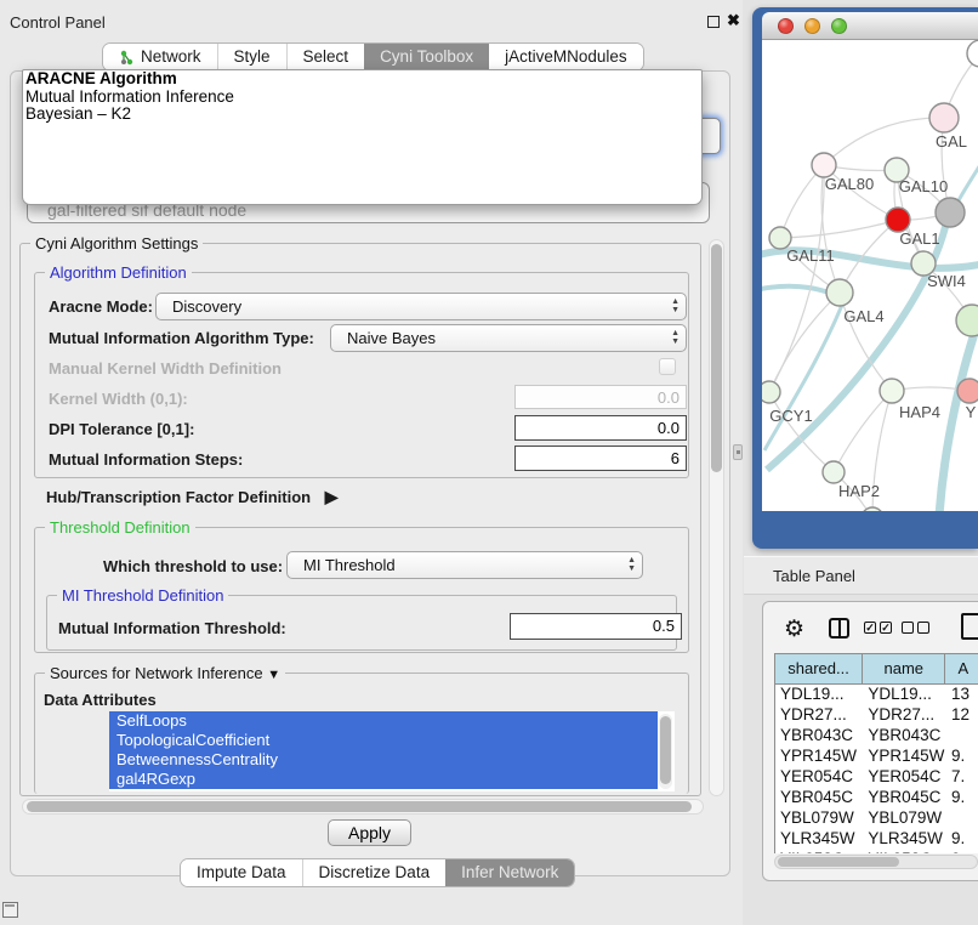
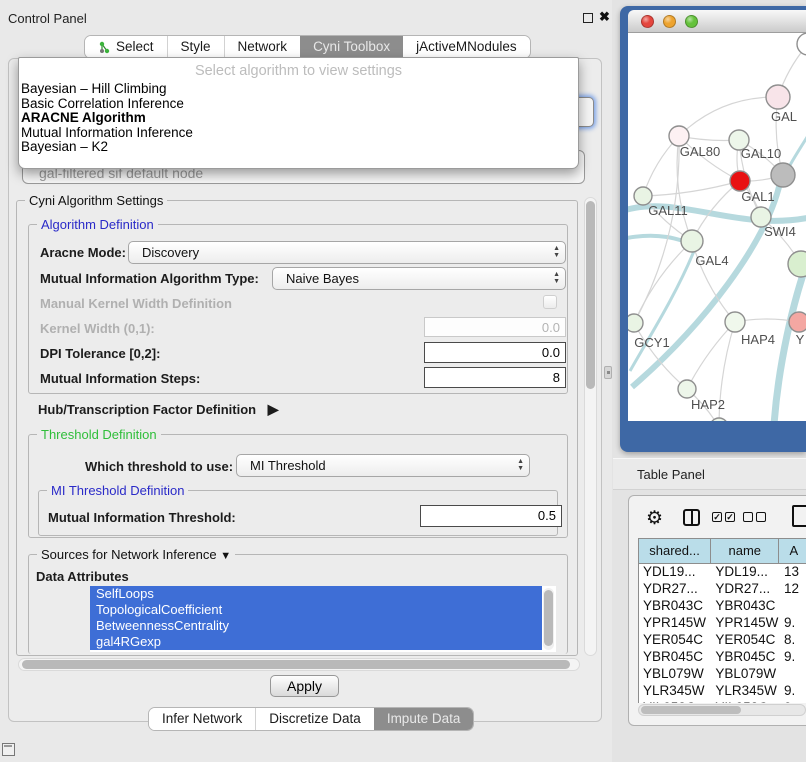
  Control Panel
  ✖
- Network
+ Select
  Style
- Select
+ Network
  Cyni Toolbox
  jActiveMNodules
  gal-filtered sif default node
+ Select algorithm to view settings
+ Bayesian – Hill Climbing
+ Basic Correlation Inference
  ARACNE Algorithm
  Mutual Information Inference
  Bayesian – K2
  Cyni Algorithm Settings
  Algorithm Definition
  Aracne Mode:
  Discovery
  Mutual Information Algorithm Type:
  Naive Bayes
  Manual Kernel Width Definition
  Kernel Width (0,1):
  0.0
- DPI Tolerance [0,1]:
+ DPI Tolerance [0,2]:
  0.0
  Mutual Information Steps:
- 6
+ 8
  Hub/Transcription Factor Definition ▶
  Threshold Definition
  Which threshold to use:
  MI Threshold
  MI Threshold Definition
  Mutual Information Threshold:
  0.5
  Sources for Network Inference ▼
  Data Attributes
  SelfLoops
  TopologicalCoefficient
  BetweennessCentrality
  gal4RGexp
  Apply
- Impute Data
+ Infer Network
  Discretize Data
- Infer Network
+ Impute Data
  GAL
  GAL80
  GAL10
  GAL1
  GAL11
  SWI4
  GAL4
  GCY1
  HAP4
  Y
  HAP2
  Table Panel
  ⚙
  ✓
  ✓
  shared...
  name
  A
  YDL19...
  YDL19...
  13
  YDR27...
  YDR27...
  12
  YBR043C
  YBR043C
  YPR145W
  YPR145W
  9.
  YER054C
  YER054C
- 7.
+ 8.
  YBR045C
  YBR045C
  9.
  YBL079W
  YBL079W
  YLR345W
  YLR345W
  9.
